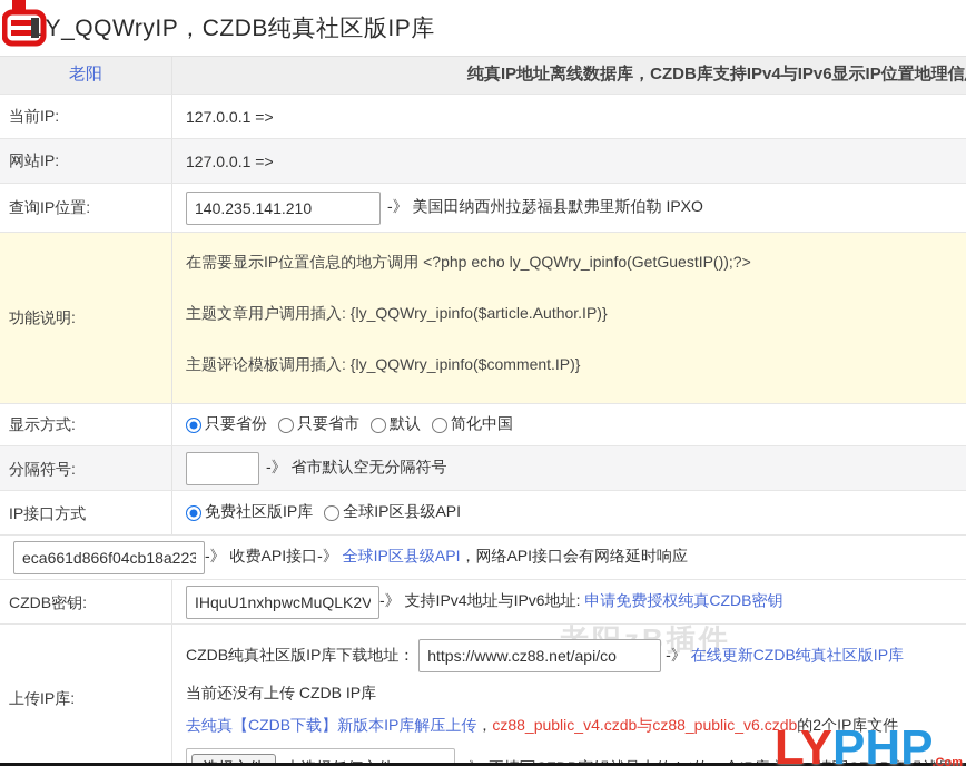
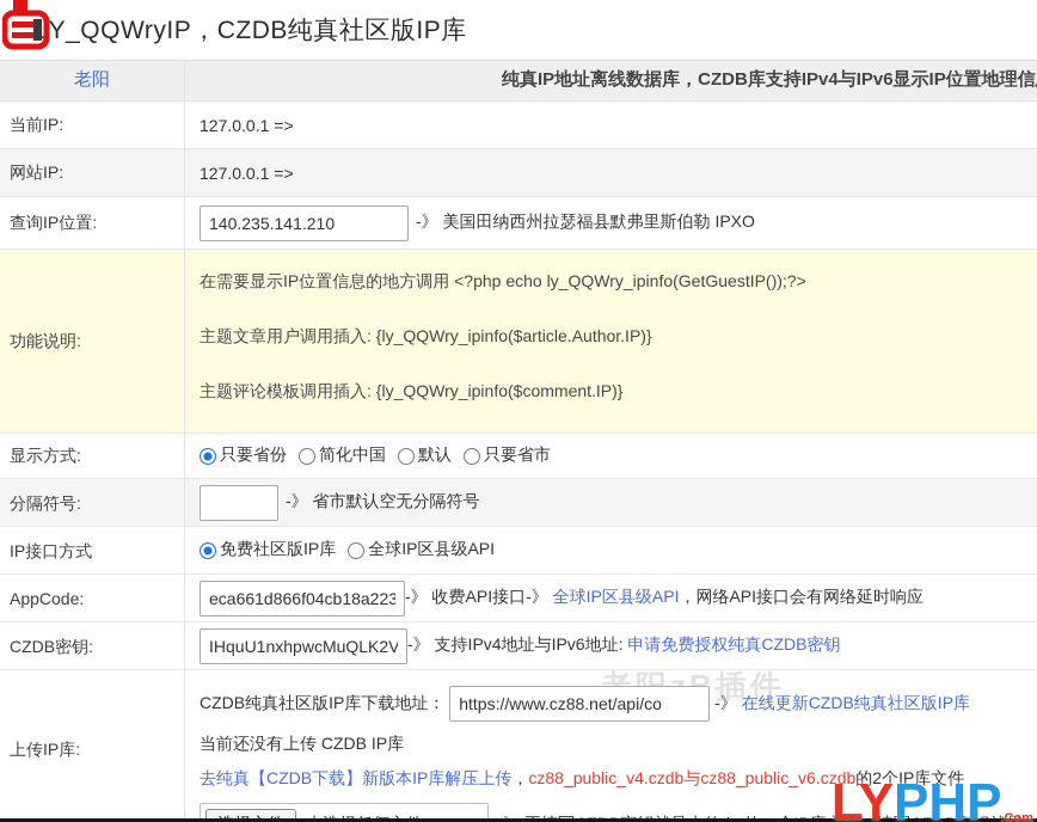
  LY_QQWryIP，CZDB纯真社区版IP库
  老阳
  纯真IP地址离线数据库，CZDB库支持IPv4与IPv6显示IP位置地理信
  当前IP:
  127.0.0.1 =>
  网站IP:
  127.0.0.1 =>
  查询IP位置:
  140.235.141.210
  -》 美国田纳西州拉瑟福县默弗里斯伯勒 IPXO
  功能说明:
  在需要显示IP位置信息的地方调用 <?php echo ly_QQWry_ipinfo(GetGuestIP());?>
  主题文章用户调用插入: {ly_QQWry_ipinfo($article.Author.IP)}
  主题评论模板调用插入: {ly_QQWry_ipinfo($comment.IP)}
  显示方式:
  只要省份
- 只要省市
+ 简化中国
  默认
- 简化中国
+ 只要省市
  分隔符号:
  -》 省市默认空无分隔符号
  IP接口方式
  免费社区版IP库
  全球IP区县级API
+ AppCode:
  eca661d866f04cb18a223
  -》 收费API接口-》
  全球IP区县级API
  ，网络API接口会有网络延时响应
  CZDB密钥:
  IHquU1nxhpwcMuQLK2V
  -》 支持IPv4地址与IPv6地址:
  申请免费授权纯真CZDB密钥
  上传IP库:
  CZDB纯真社区版IP库下载地址：
  https://www.cz88.net/api/co
  -》
  在线更新CZDB纯真社区版IP库
  当前还没有上传 CZDB IP库
  去纯真【CZDB下载】新版本IP库解压上传
  ，
  cz88_public_v4.czdb与cz88_public_v6.czdb
  的2个IP库文件
  LY
  PHP
  .Com
